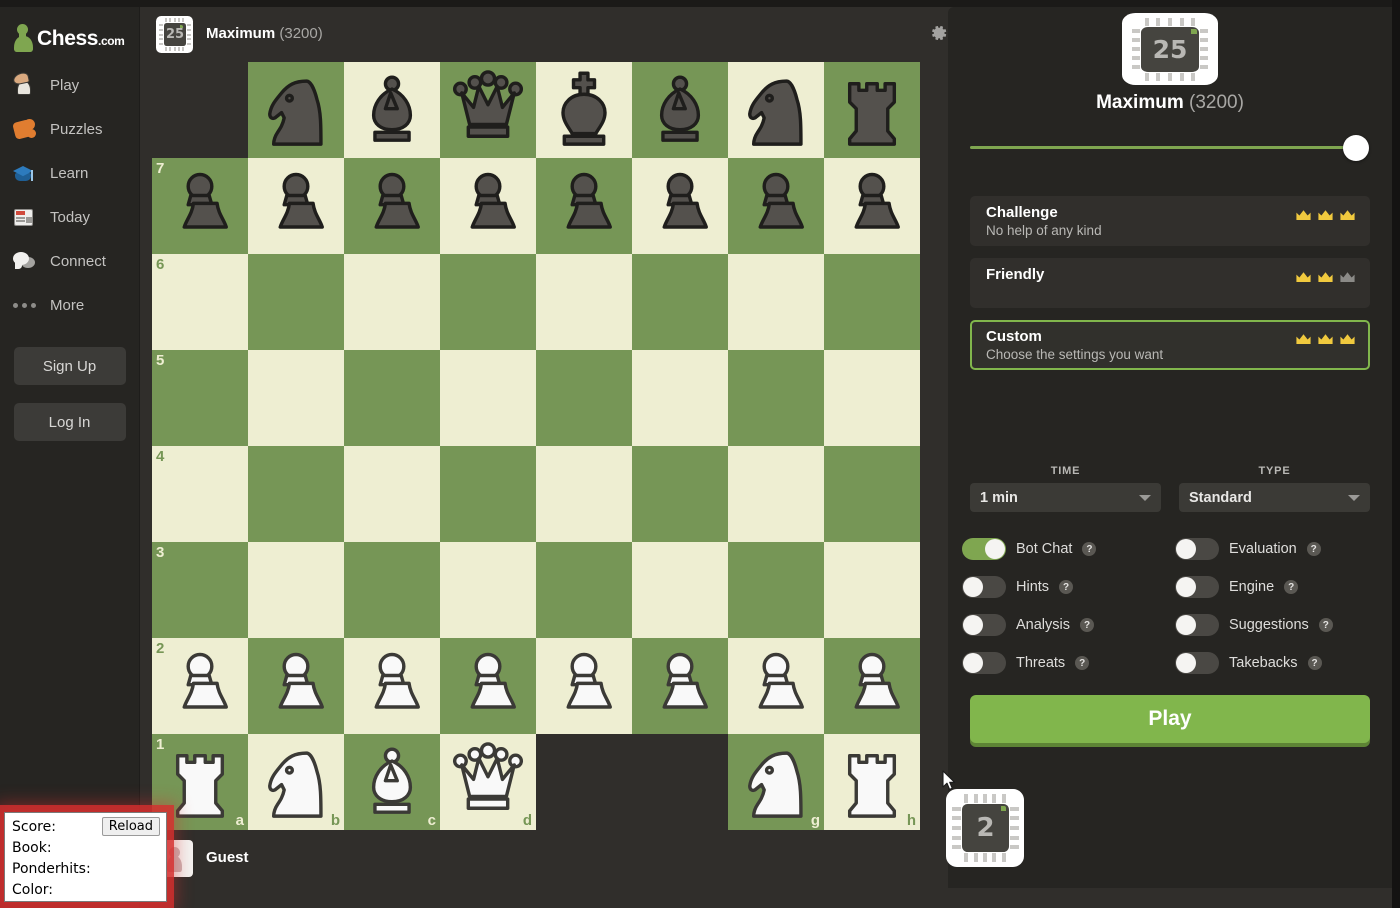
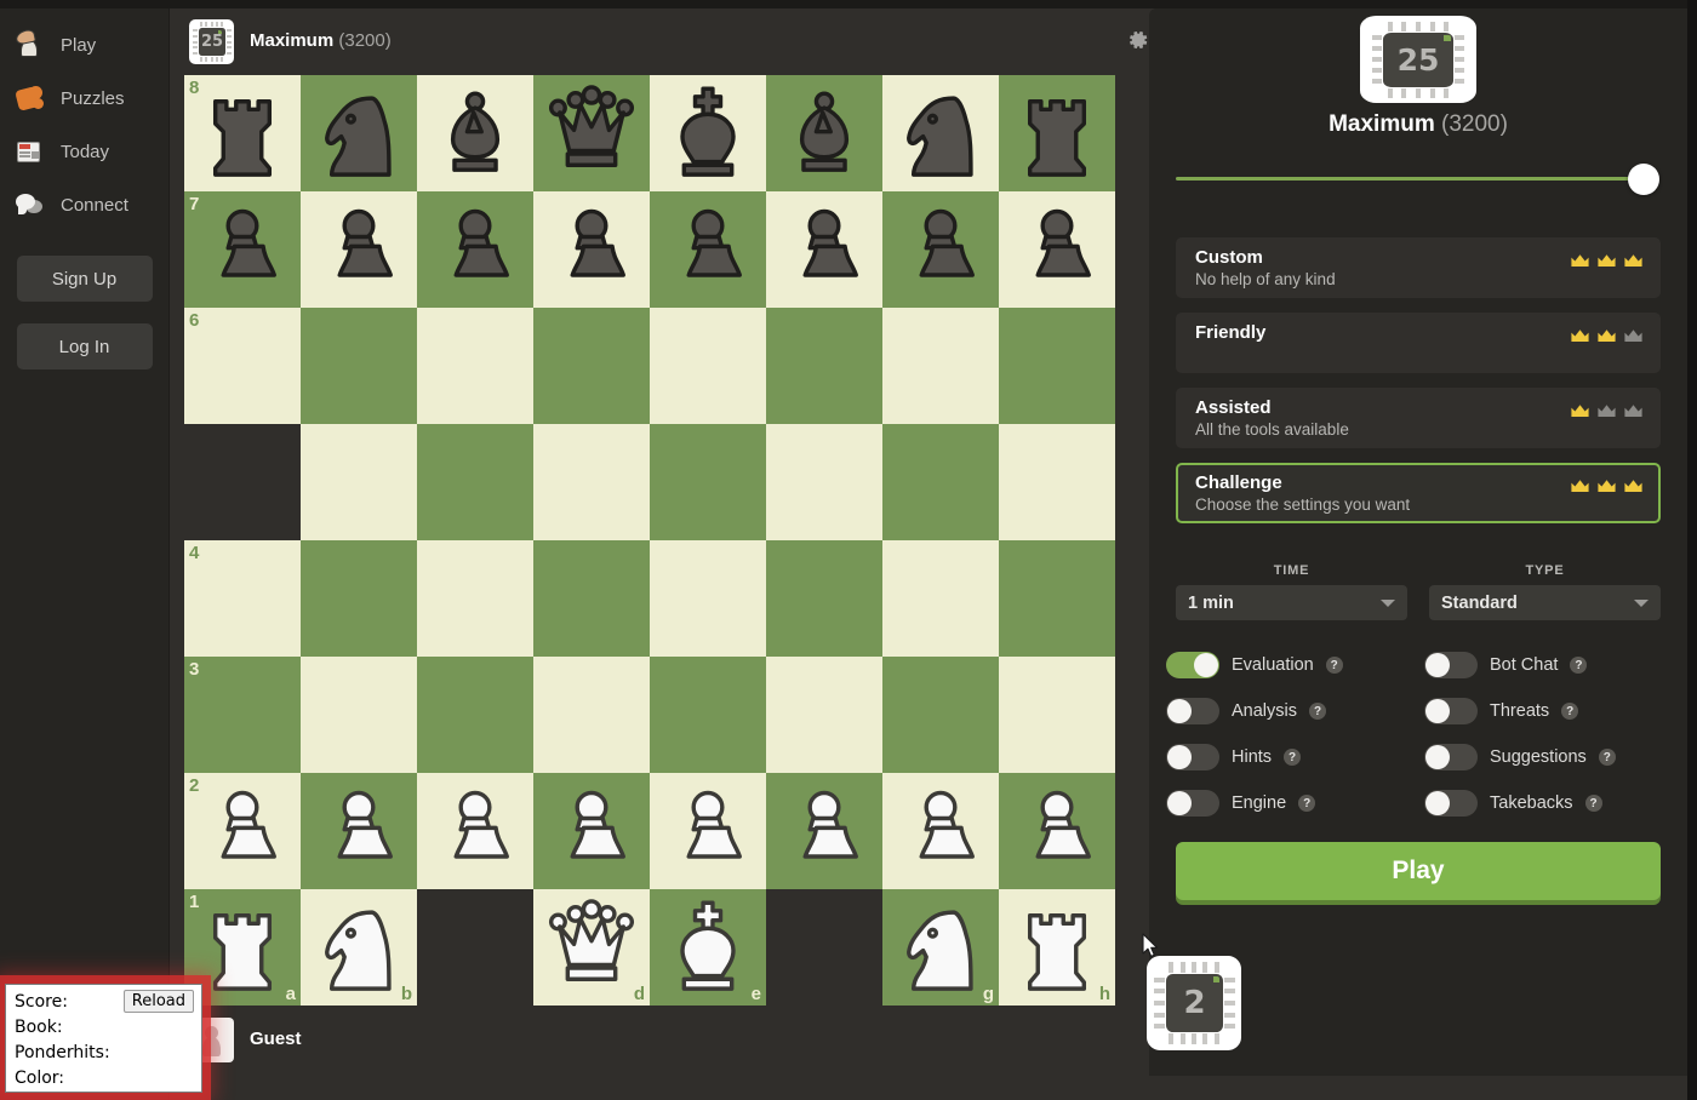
- Chess.com
  Play
  Puzzles
- Learn
  Today
  Connect
- More
  Sign Up
  Log In
  25
  Maximum (3200)
+ 8
  7
  6
- 5
  4
  3
  2
  1
  a
  b
- c
  d
+ e
  g
  h
  Guest
  25
  Maximum (3200)
- Challenge
+ Custom
  No help of any kind
  Friendly
+ Assisted
+ All the tools available
- Custom
+ Challenge
  Choose the settings you want
  TIME
  1 min
  TYPE
  Standard
- Bot Chat
+ Evaluation
  ?
- Evaluation
+ Bot Chat
  ?
- Hints
+ Analysis
  ?
- Engine
+ Threats
  ?
- Analysis
+ Hints
  ?
  Suggestions
  ?
- Threats
+ Engine
  ?
  Takebacks
  ?
  Play
  2
  Reload
  Score:
  Book:
  Ponderhits:
  Color:
